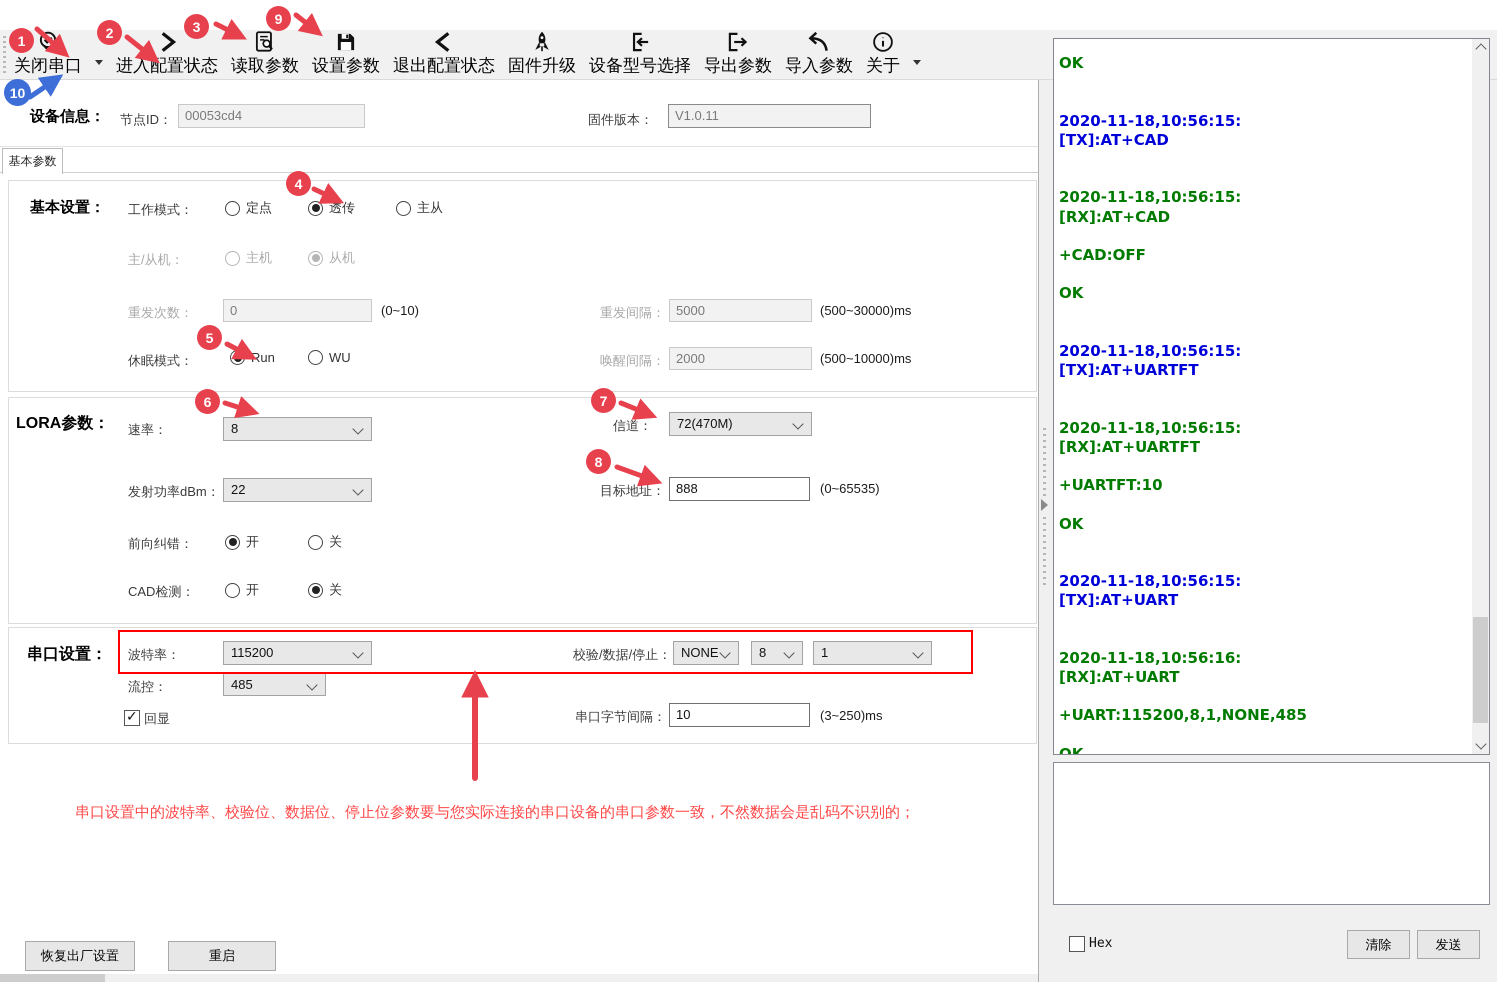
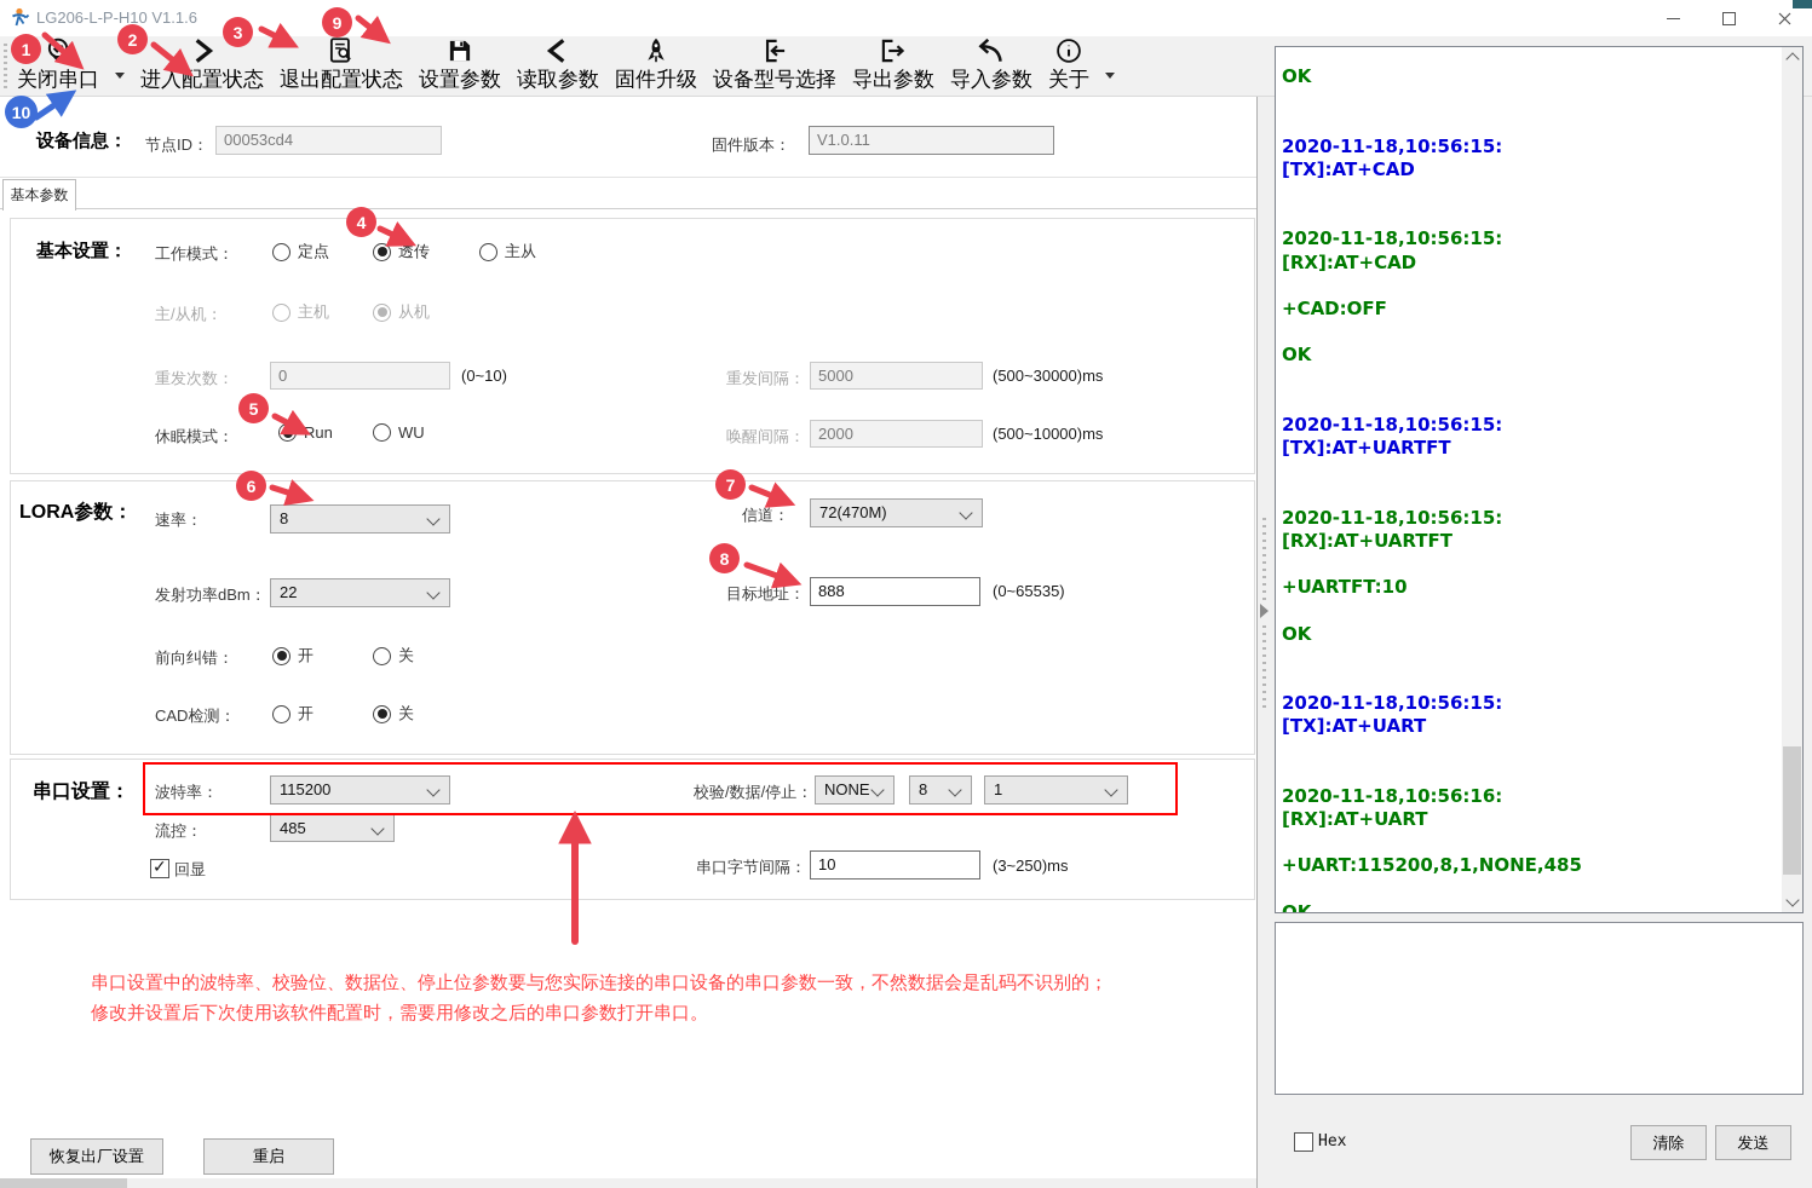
+ LG206-L-P-H10 V1.1.6
  关闭串口
  进入配置状态
- 读取参数
+ 退出配置状态
  设置参数
- 退出配置状态
+ 读取参数
  固件升级
  设备型号选择
  导出参数
  导入参数
  关于
  设备信息：
  节点ID：
  00053cd4
  固件版本：
  V1.0.11
  基本参数
  基本设置：
  工作模式：
  定点
  透传
  主从
  主/从机：
  主机
  从机
  重发次数：
  0
  (0~10)
  重发间隔：
  5000
  (500~30000)ms
  休眠模式：
  Run
  WU
  唤醒间隔：
  2000
  (500~10000)ms
  LORA参数：
  速率：
  8
  信道：
  72(470M)
  发射功率dBm：
  22
  目标地址：
  888
  (0~65535)
  前向纠错：
  开
  关
  CAD检测：
  开
  关
  串口设置：
  波特率：
  115200
  校验/数据/停止：
  NONE
  8
  1
  流控：
  485
  回显
  串口字节间隔：
  10
  (3~250)ms
  串口设置中的波特率、校验位、数据位、停止位参数要与您实际连接的串口设备的串口参数一致，不然数据会是乱码不识别的；
+ 修改并设置后下次使用该软件配置时，需要用修改之后的串口参数打开串口。
  恢复出厂设置
  重启
  OK
  2020-11-18,10:56:15:
  [TX]:AT+CAD
  2020-11-18,10:56:15:
  [RX]:AT+CAD
  +CAD:OFF
  OK
  2020-11-18,10:56:15:
  [TX]:AT+UARTFT
  2020-11-18,10:56:15:
  [RX]:AT+UARTFT
  +UARTFT:10
  OK
  2020-11-18,10:56:15:
  [TX]:AT+UART
  2020-11-18,10:56:16:
  [RX]:AT+UART
  +UART:115200,8,1,NONE,485
  OK
  Hex
  清除
  发送
  1
  2
  3
  9
  4
  5
  6
  7
  8
  10
